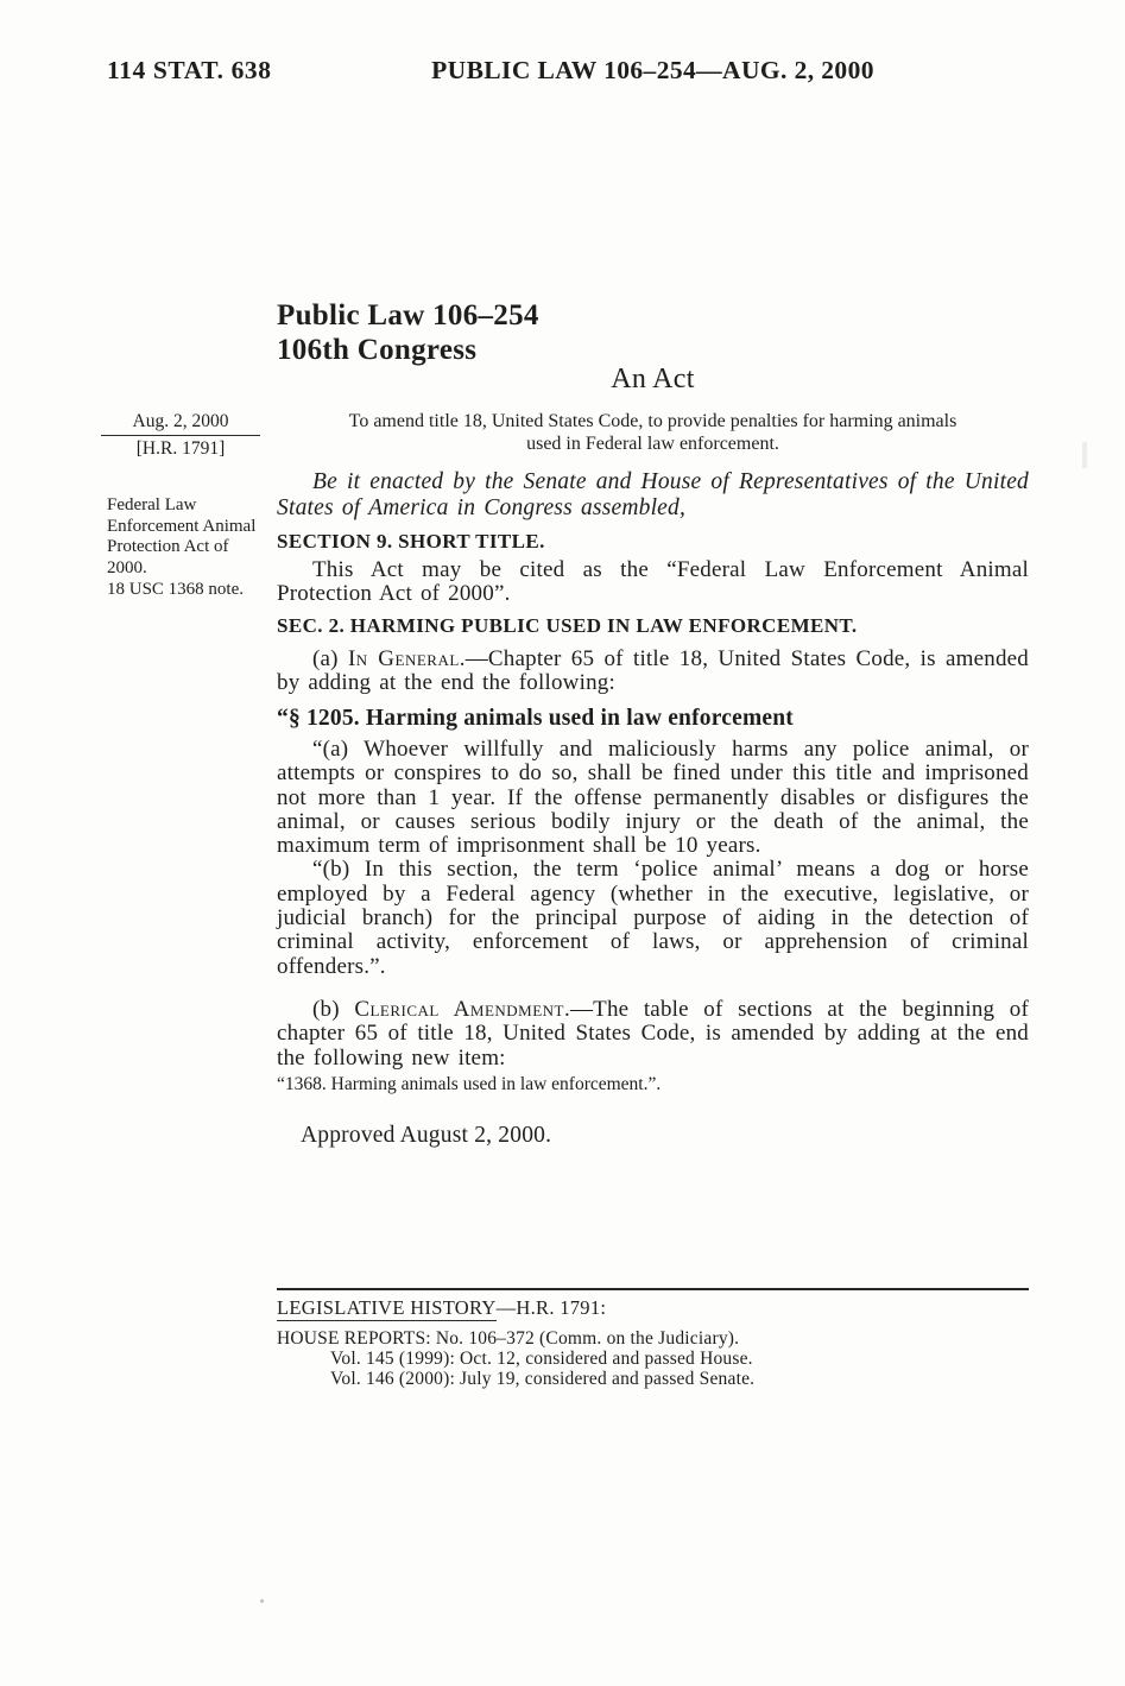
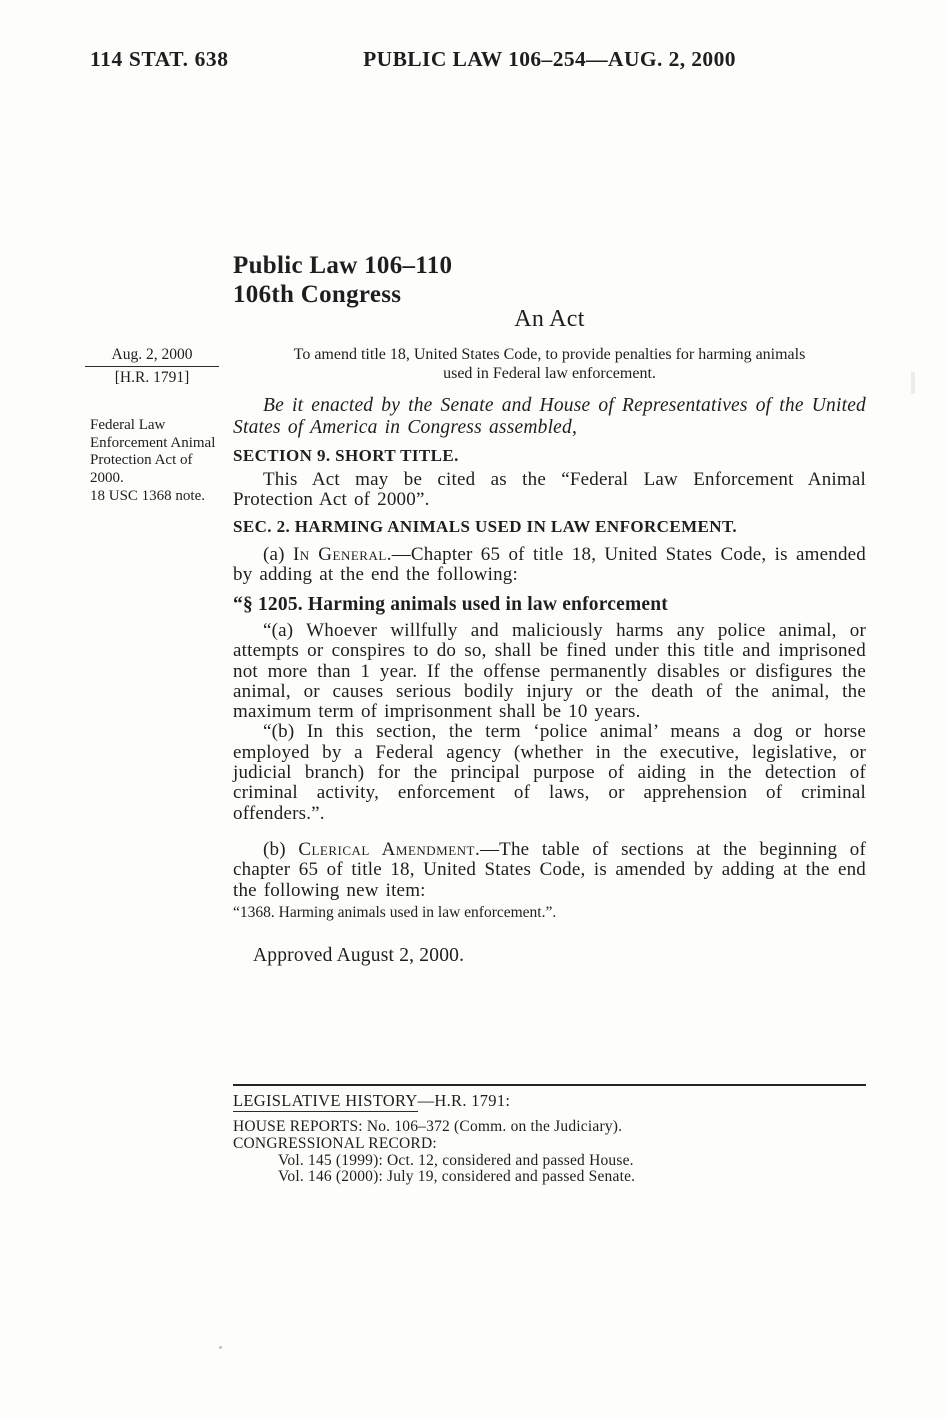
  114 STAT. 638
  PUBLIC LAW 106–254—AUG. 2, 2000
  Aug. 2, 2000
  [H.R. 1791]
  Federal Law Enforcement Animal Protection Act of 2000.
  18 USC 1368 note.
- Public Law 106–254
+ Public Law 106–110
  106th Congress
  An Act
  To amend title 18, United States Code, to provide penalties for harming animals
  used in Federal law enforcement.
  Be it enacted by the Senate and House of Representatives of the United States of America in Congress assembled,
  SECTION 9. SHORT TITLE.
  This Act may be cited as the “Federal Law Enforcement Animal Protection Act of 2000”.
- SEC. 2. HARMING PUBLIC USED IN LAW ENFORCEMENT.
+ SEC. 2. HARMING ANIMALS USED IN LAW ENFORCEMENT.
  (a) In General.—Chapter 65 of title 18, United States Code, is amended by adding at the end the following:
  “§ 1205. Harming animals used in law enforcement
  “(a) Whoever willfully and maliciously harms any police animal, or attempts or conspires to do so, shall be fined under this title and imprisoned not more than 1 year. If the offense permanently disables or disfigures the animal, or causes serious bodily injury or the death of the animal, the maximum term of imprisonment shall be 10 years.
  “(b) In this section, the term ‘police animal’ means a dog or horse employed by a Federal agency (whether in the executive, legislative, or judicial branch) for the principal purpose of aiding in the detection of criminal activity, enforcement of laws, or apprehension of criminal offenders.”.
  (b) Clerical Amendment.—The table of sections at the beginning of chapter 65 of title 18, United States Code, is amended by adding at the end the following new item:
  “1368. Harming animals used in law enforcement.”.
  Approved August 2, 2000.
  LEGISLATIVE HISTORY—H.R. 1791:
  HOUSE REPORTS: No. 106–372 (Comm. on the Judiciary).
+ CONGRESSIONAL RECORD:
  Vol. 145 (1999): Oct. 12, considered and passed House.
  Vol. 146 (2000): July 19, considered and passed Senate.
